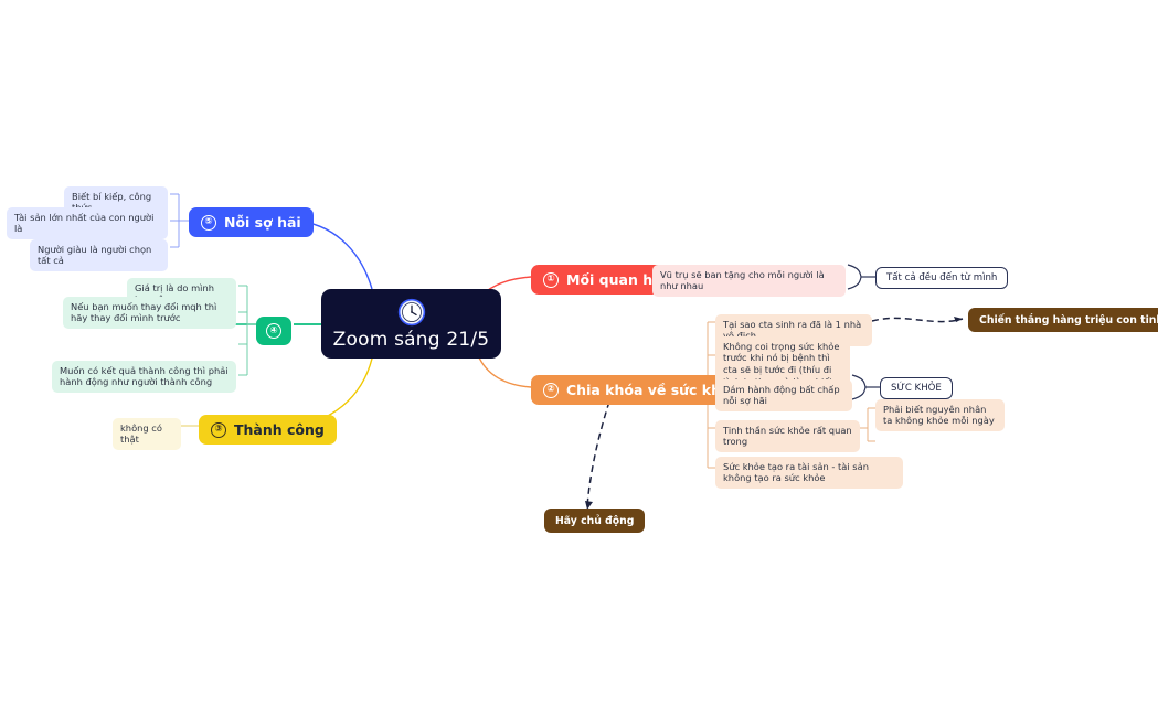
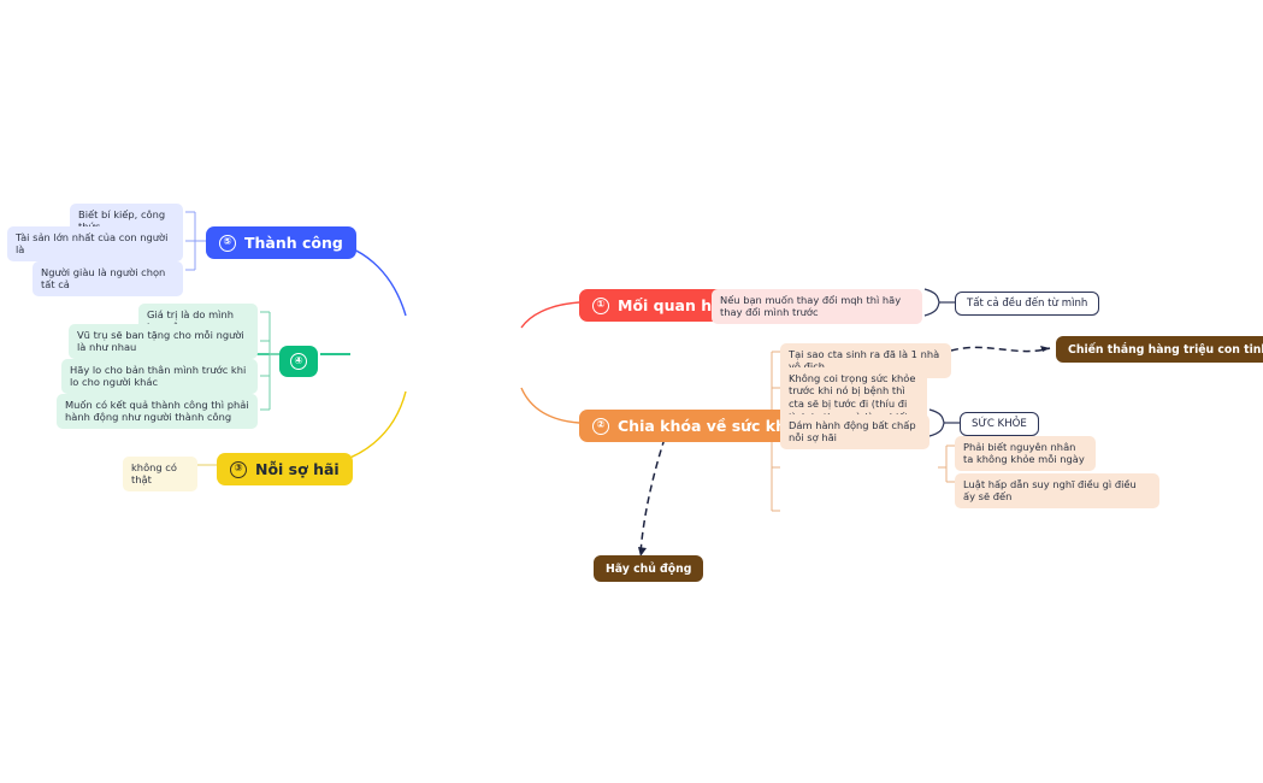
- Zoom sáng 21/5
  ⑤
- Nỗi sợ hãi
+ Thành công
  Biết bí kiếp, công
  Tài sản lớn nhất của con người là
  Người giàu là người chọn tất cả
  ④
  Giá trị là do mình
- Nếu bạn muốn thay đổi mqh thì hãy thay đổi mình trước
+ Vũ trụ sẽ ban tặng cho mỗi người là như nhau
+ Hãy lo cho bản thân mình trước khi lo cho người khác
  Muốn có kết quả thành công thì phải hành động như người thành công
  ③
- Thành công
+ Nỗi sợ hãi
  không có thật
  ①
  Mối quan h
- Vũ trụ sẽ ban tặng cho mỗi người là như nhau
+ Nếu bạn muốn thay đổi mqh thì hãy thay đổi mình trước
  Tất cả đều đến từ mình
  ②
  Chia khóa về sức k
  Tại sao cta sinh ra đã là 1 nhà
  Không coi trọng sức khỏe trước khi nó bị bệnh thì cta sẽ bị tước đi (thíu đi
  Dám hành động bất chấp nỗi sợ hãi
- Tinh thần sức khỏe rất quan trong
- Sức khỏe tạo ra tài sản - tài sản không tạo ra sức khỏe
  SỨC KHỎE
  Phải biết nguyên nhân ta không khỏe mỗi ngày
+ Luật hấp dẫn suy nghĩ điều gì điều ấy sẽ đến
  Chiến thắng hàng triệu con tin
  Hãy chủ động
